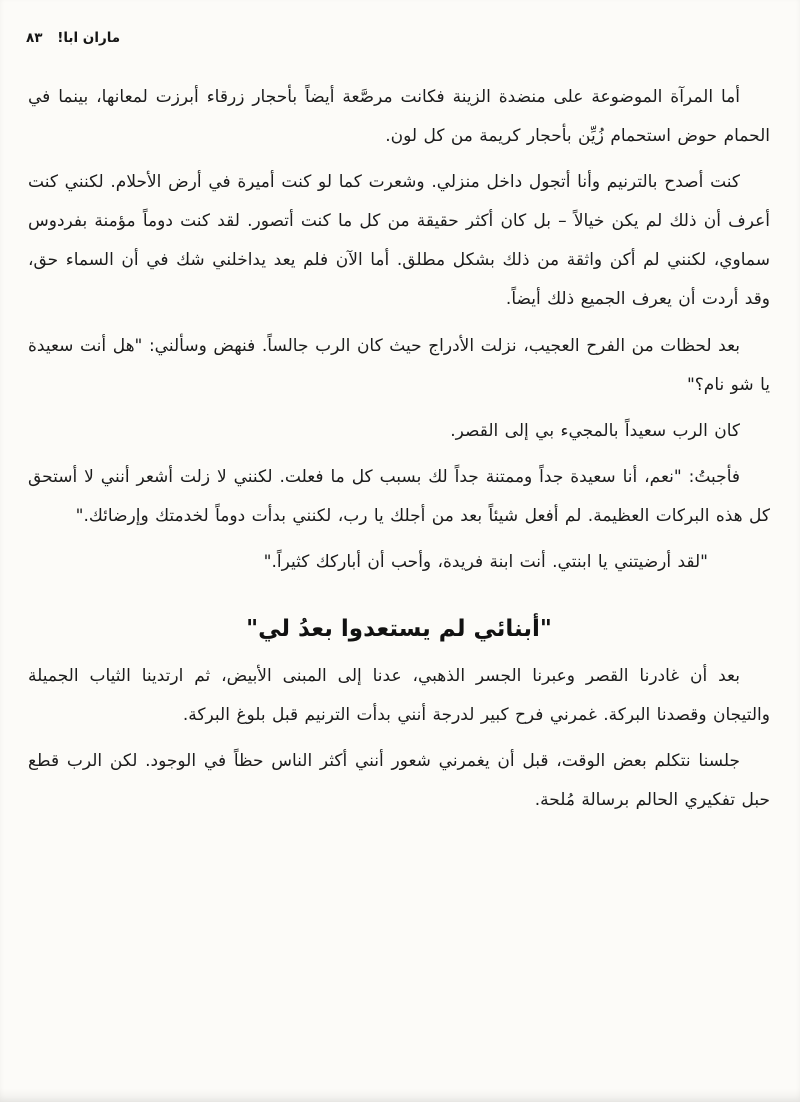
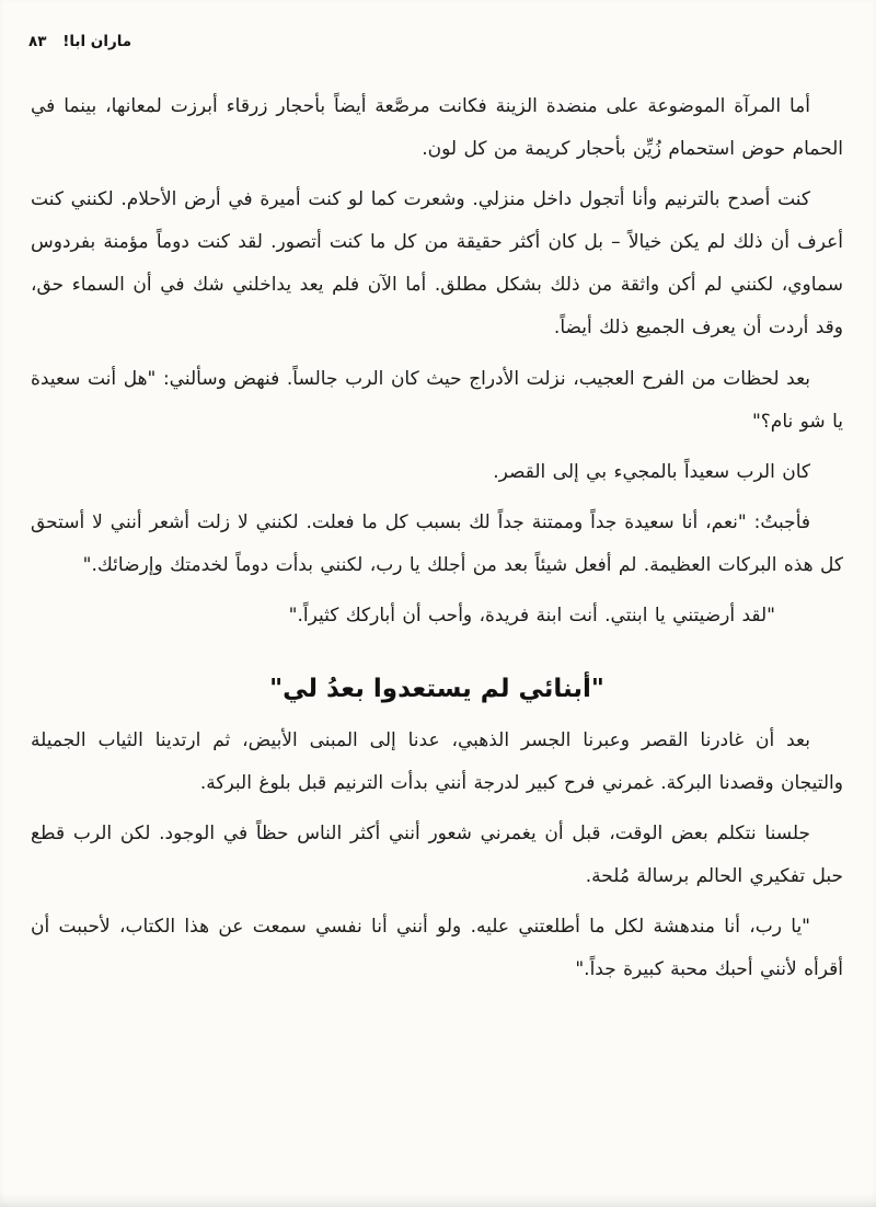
  ماران ابا! ٨٣
  أما المرآة الموضوعة على منضدة الزينة فكانت مرصَّعة أيضاً بأحجار زرقاء أبرزت لمعانها، بينما في الحمام حوض استحمام زُيِّن بأحجار كريمة من كل لون.
  كنت أصدح بالترنيم وأنا أتجول داخل منزلي. وشعرت كما لو كنت أميرة في أرض الأحلام. لكنني كنت أعرف أن ذلك لم يكن خيالاً – بل كان أكثر حقيقة من كل ما كنت أتصور. لقد كنت دوماً مؤمنة بفردوس سماوي، لكنني لم أكن واثقة من ذلك بشكل مطلق. أما الآن فلم يعد يداخلني شك في أن السماء حق، وقد أردت أن يعرف الجميع ذلك أيضاً.
  بعد لحظات من الفرح العجيب، نزلت الأدراج حيث كان الرب جالساً. فنهض وسألني: "هل أنت سعيدة يا شو نام؟"
  كان الرب سعيداً بالمجيء بي إلى القصر.
  فأجبتُ: "نعم، أنا سعيدة جداً وممتنة جداً لك بسبب كل ما فعلت. لكنني لا زلت أشعر أنني لا أستحق كل هذه البركات العظيمة. لم أفعل شيئاً بعد من أجلك يا رب، لكنني بدأت دوماً لخدمتك وإرضائك."
  "لقد أرضيتني يا ابنتي. أنت ابنة فريدة، وأحب أن أباركك كثيراً."
  "أبنائي لم يستعدوا بعدُ لي"
  بعد أن غادرنا القصر وعبرنا الجسر الذهبي، عدنا إلى المبنى الأبيض، ثم ارتدينا الثياب الجميلة والتيجان وقصدنا البركة. غمرني فرح كبير لدرجة أنني بدأت الترنيم قبل بلوغ البركة.
  جلسنا نتكلم بعض الوقت، قبل أن يغمرني شعور أنني أكثر الناس حظاً في الوجود. لكن الرب قطع حبل تفكيري الحالم برسالة مُلحة.
+ "يا رب، أنا مندهشة لكل ما أطلعتني عليه. ولو أنني أنا نفسي سمعت عن هذا الكتاب، لأحببت أن أقرأه لأنني أحبك محبة كبيرة جداً."
